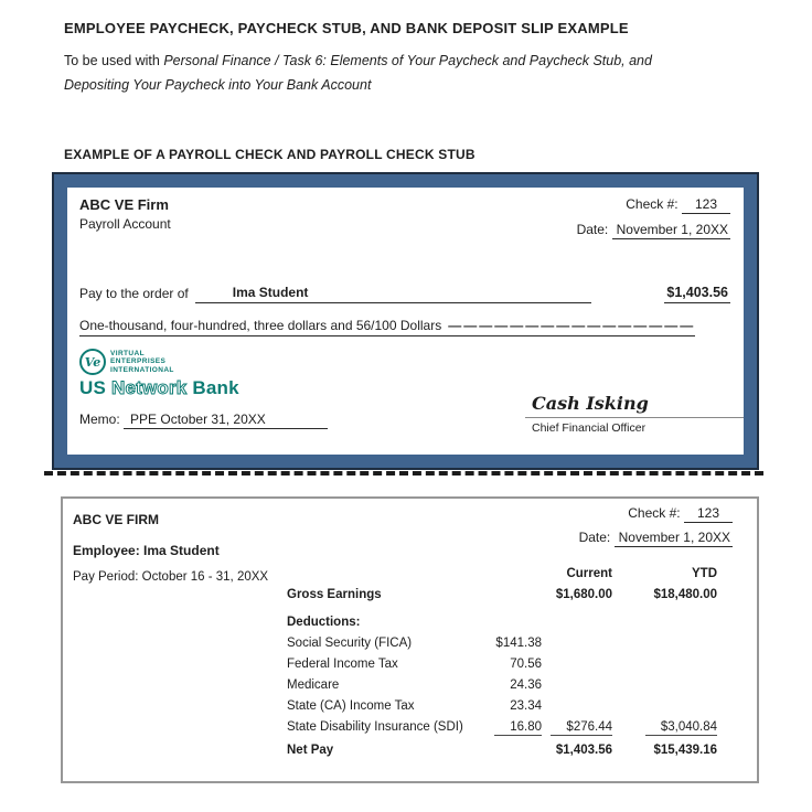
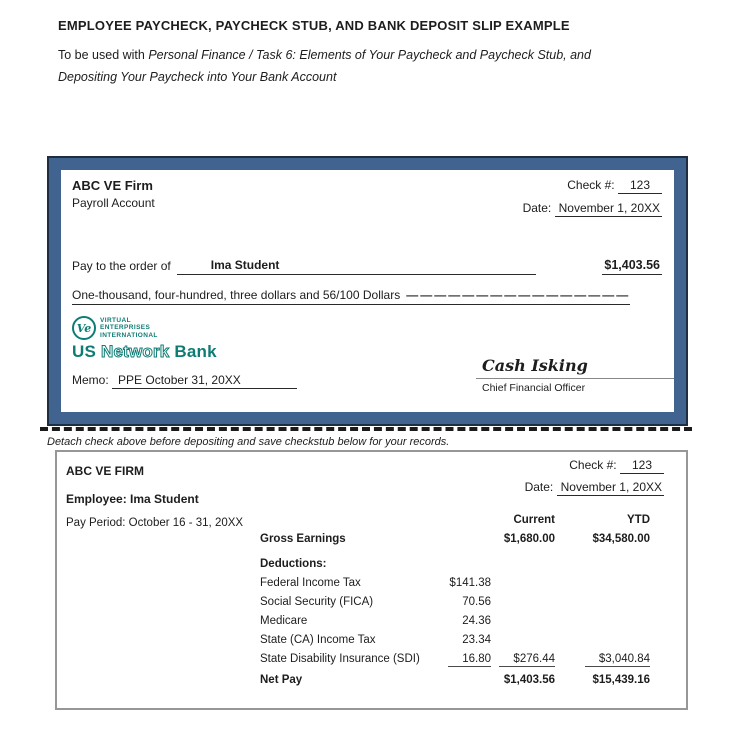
  EMPLOYEE PAYCHECK, PAYCHECK STUB, AND BANK DEPOSIT SLIP EXAMPLE
  To be used with Personal Finance / Task 6: Elements of Your Paycheck and Paycheck Stub, and Depositing Your Paycheck into Your Bank Account
- EXAMPLE OF A PAYROLL CHECK AND PAYROLL CHECK STUB
  ABC VE Firm
  Payroll Account
  Check #: 123
  Date: November 1, 20XX
  Pay to the order of
  Ima Student
  $1,403.56
  One-thousand, four-hundred, three dollars and 56/100 Dollars
  Ve
  US Network Bank
  Memo: PPE October 31, 20XX
  Cash Isking
  Chief Financial Officer
+ Detach check above before depositing and save checkstub below for your records.
  Check #: 123
  Date: November 1, 20XX
  ABC VE FIRM
  Employee: Ima Student
  Pay Period: October 16 - 31, 20XX
  Current
  YTD
  Gross Earnings
  $1,680.00
- $18,480.00
+ $34,580.00
  Deductions:
- Social Security (FICA)
+ Federal Income Tax
  $141.38
- Federal Income Tax
+ Social Security (FICA)
  70.56
  Medicare
  24.36
  State (CA) Income Tax
  23.34
  State Disability Insurance (SDI)
  16.80
  $276.44
  $3,040.84
  Net Pay
  $1,403.56
  $15,439.16
